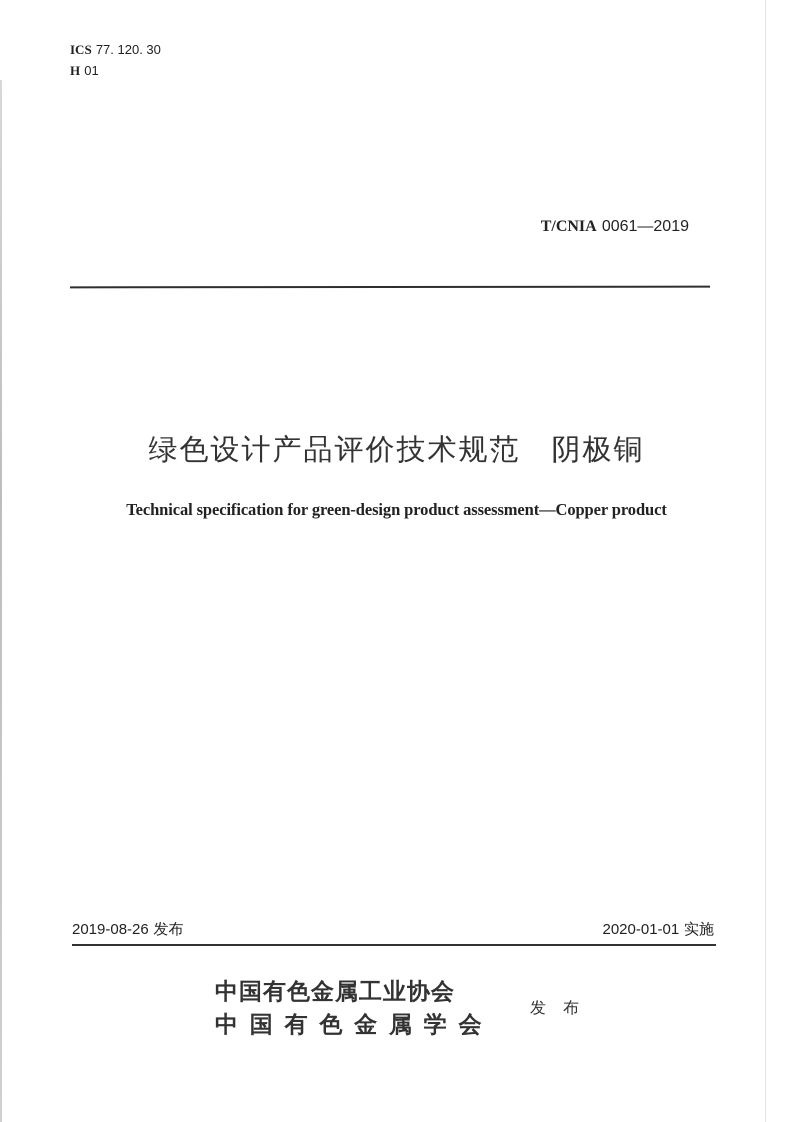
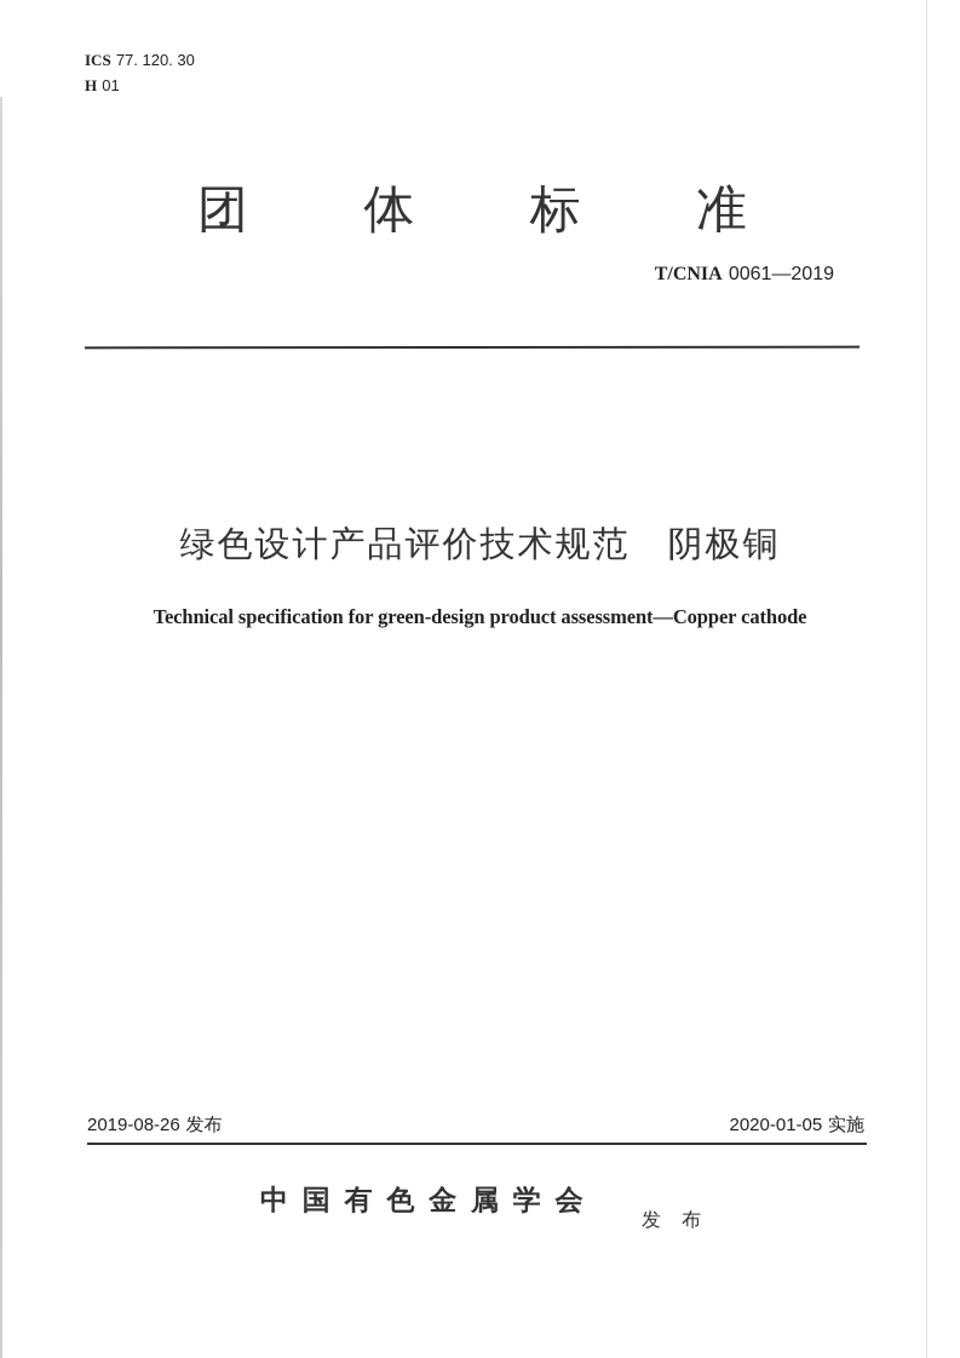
  ICS 77. 120. 30
  H 01
+ 团
+ 体
+ 标
+ 准
  T/CNIA 0061—2019
  绿色设计产品评价技术规范 阴极铜
- Technical specification for green-design product assessment—Copper product
+ Technical specification for green-design product assessment—Copper cathode
  2019-08-26 发布
- 2020-01-01 实施
+ 2020-01-05 实施
- 中国有色金属工业协会
  中国有色金属学会
  发 布
